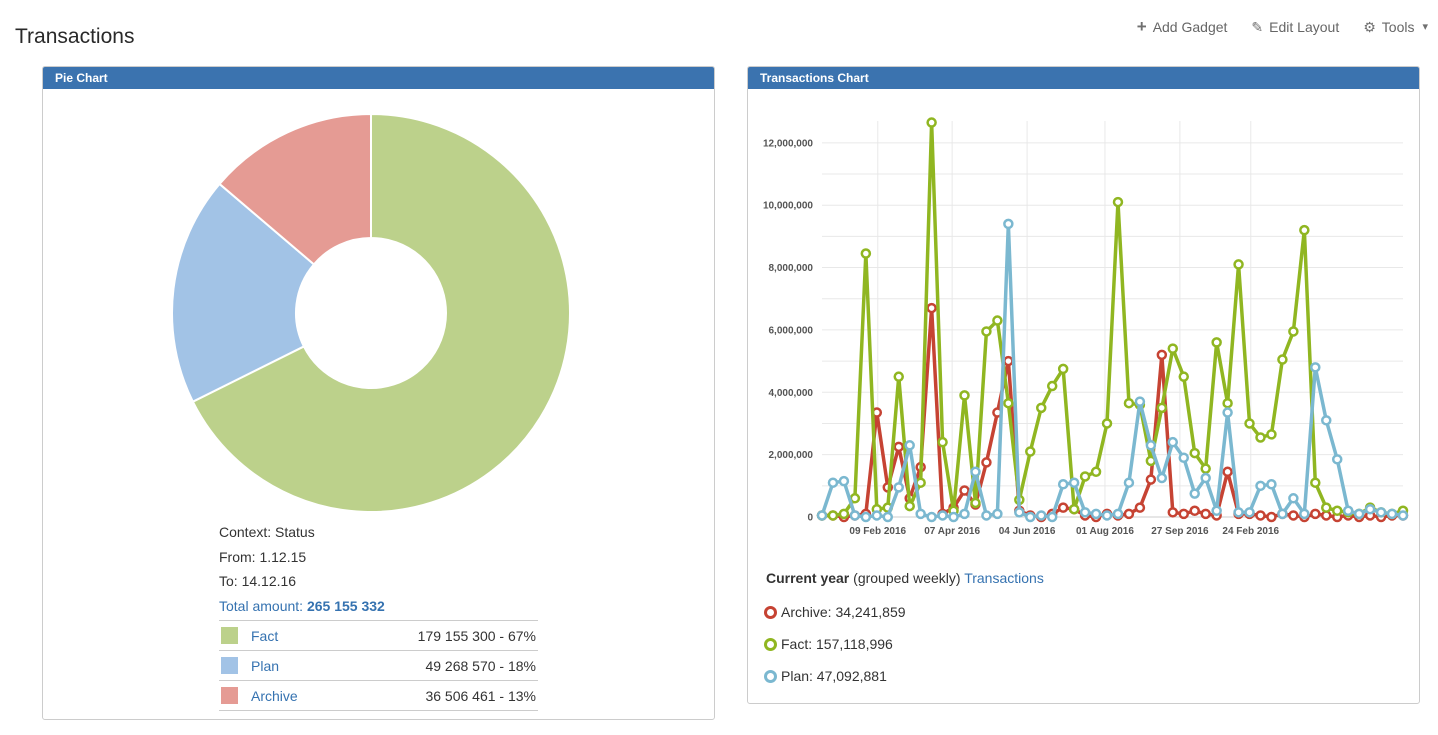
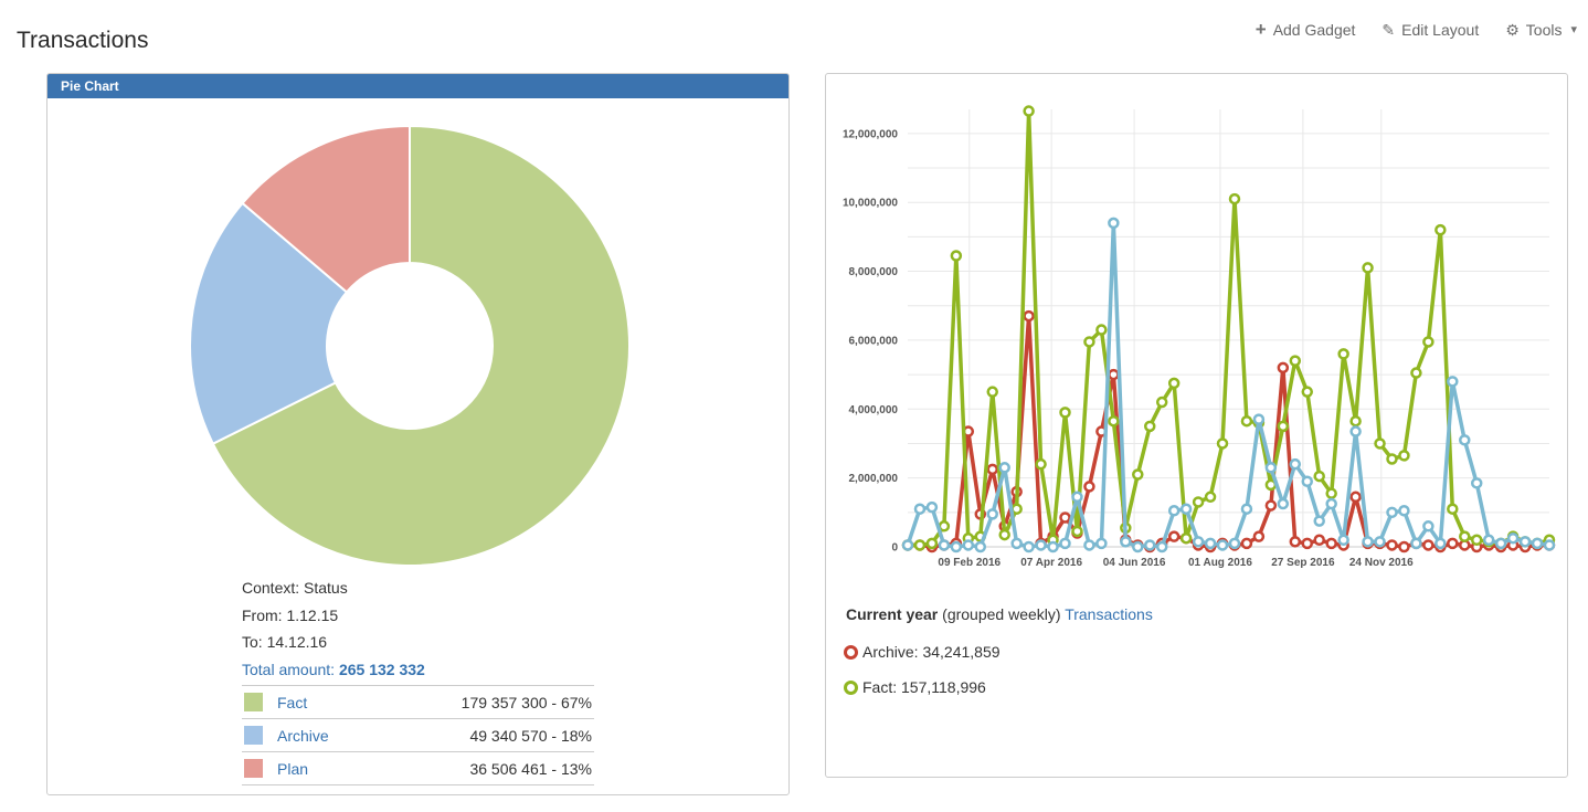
  Transactions
  +
  Add Gadget
  ✎
  Edit Layout
  ⚙
  Tools
  ▾
  Pie Chart
  Context: Status
  From: 1.12.15
  To: 14.12.16
- Total amount: 265 155 332
+ Total amount: 265 132 332
  Fact
- 179 155 300 - 67%
+ 179 357 300 - 67%
- Plan
+ Archive
- 49 268 570 - 18%
+ 49 340 570 - 18%
- Archive
+ Plan
  36 506 461 - 13%
- Transactions Chart
  0
  2,000,000
  4,000,000
  6,000,000
  8,000,000
  10,000,000
  12,000,000
  09 Feb 2016
  07 Apr 2016
  04 Jun 2016
  01 Aug 2016
  27 Sep 2016
- 24 Feb 2016
+ 24 Nov 2016
  Current year (grouped weekly) Transactions
  Archive: 34,241,859
  Fact: 157,118,996
- Plan: 47,092,881
